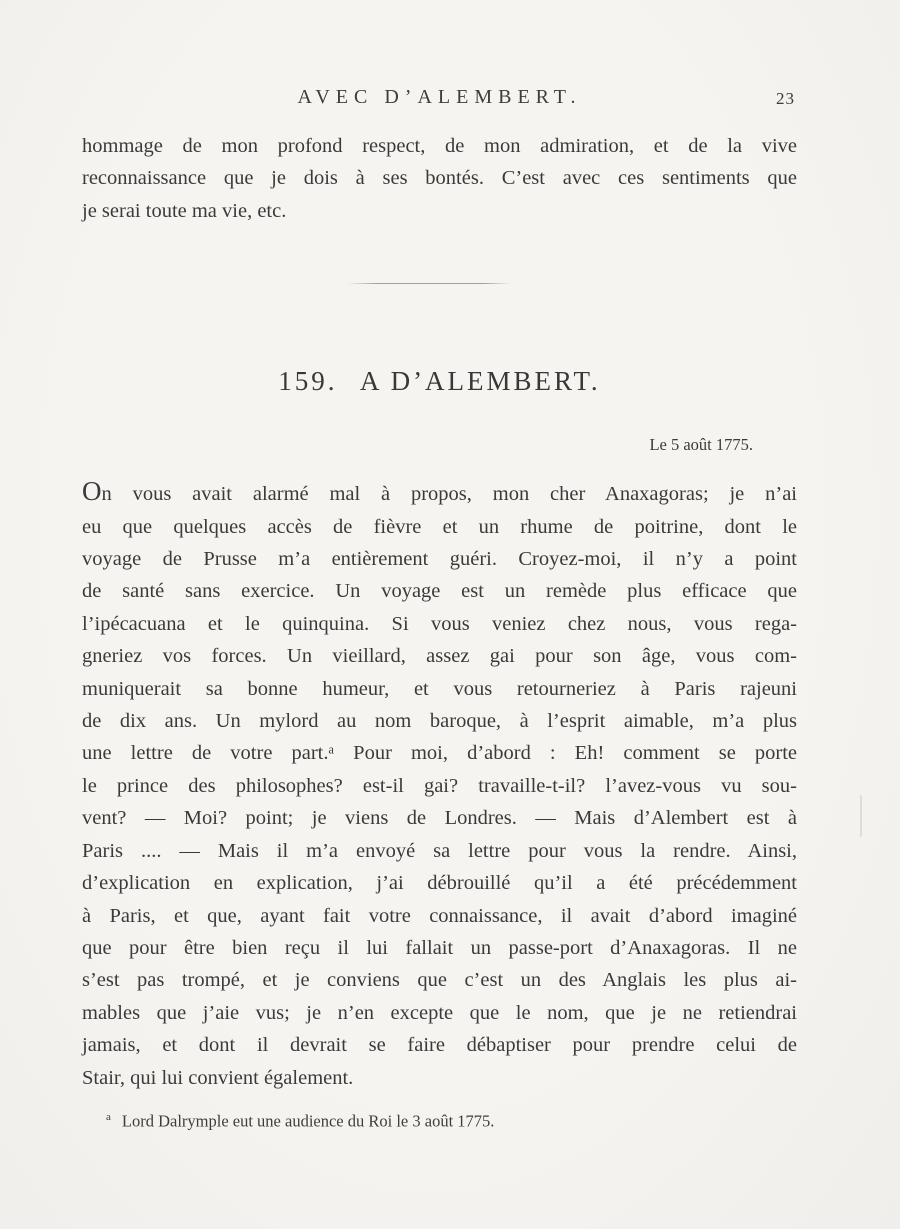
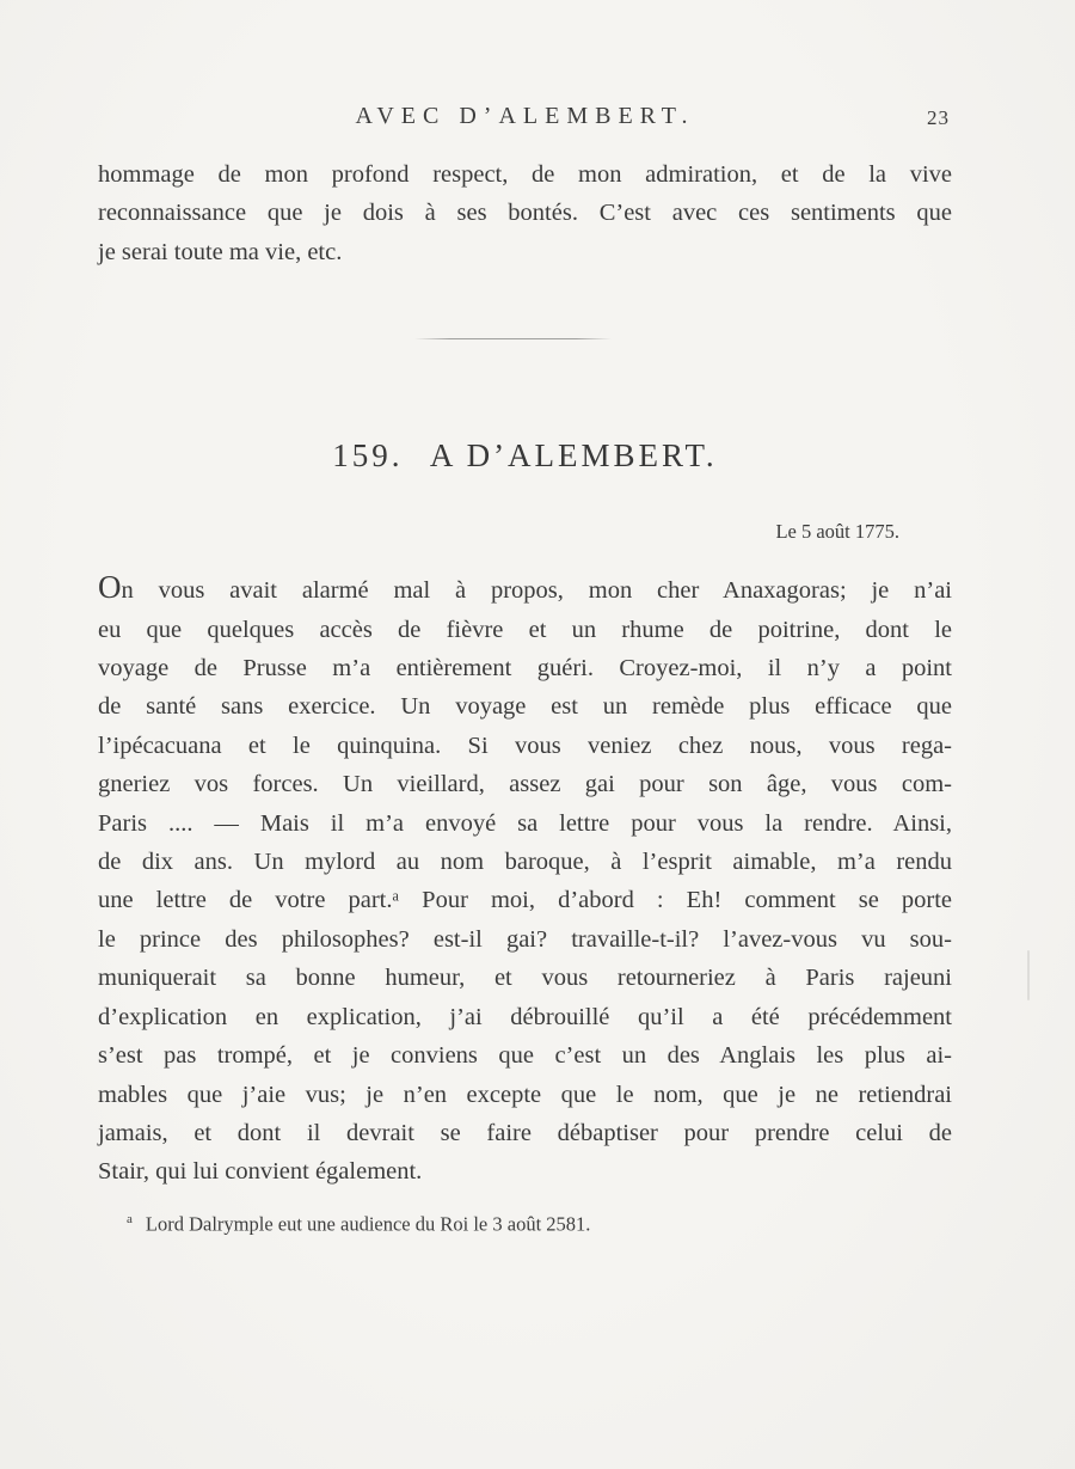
  AVEC D’ALEMBERT.
  23
  hommage de mon profond respect, de mon admiration, et de la vive
  reconnaissance que je dois à ses bontés. C’est avec ces sentiments que
  je serai toute ma vie, etc.
  159. A D’ALEMBERT.
  Le 5 août 1775.
  On vous avait alarmé mal à propos, mon cher Anaxagoras; je n’ai
  eu que quelques accès de fièvre et un rhume de poitrine, dont le
  voyage de Prusse m’a entièrement guéri. Croyez-moi, il n’y a point
  de santé sans exercice. Un voyage est un remède plus efficace que
  l’ipécacuana et le quinquina. Si vous veniez chez nous, vous rega-
  gneriez vos forces. Un vieillard, assez gai pour son âge, vous com-
- muniquerait sa bonne humeur, et vous retourneriez à Paris rajeuni
+ Paris .... — Mais il m’a envoyé sa lettre pour vous la rendre. Ainsi,
- de dix ans. Un mylord au nom baroque, à l’esprit aimable, m’a plus
+ de dix ans. Un mylord au nom baroque, à l’esprit aimable, m’a rendu
  une lettre de votre part.ᵃ Pour moi, d’abord : Eh! comment se porte
  le prince des philosophes? est-il gai? travaille-t-il? l’avez-vous vu sou-
- vent? — Moi? point; je viens de Londres. — Mais d’Alembert est à
- Paris .... — Mais il m’a envoyé sa lettre pour vous la rendre. Ainsi,
+ muniquerait sa bonne humeur, et vous retourneriez à Paris rajeuni
  d’explication en explication, j’ai débrouillé qu’il a été précédemment
- à Paris, et que, ayant fait votre connaissance, il avait d’abord imaginé
- que pour être bien reçu il lui fallait un passe-port d’Anaxagoras. Il ne
  s’est pas trompé, et je conviens que c’est un des Anglais les plus ai-
  mables que j’aie vus; je n’en excepte que le nom, que je ne retiendrai
  jamais, et dont il devrait se faire débaptiser pour prendre celui de
  Stair, qui lui convient également.
- a Lord Dalrymple eut une audience du Roi le 3 août 1775.
+ a Lord Dalrymple eut une audience du Roi le 3 août 2581.
